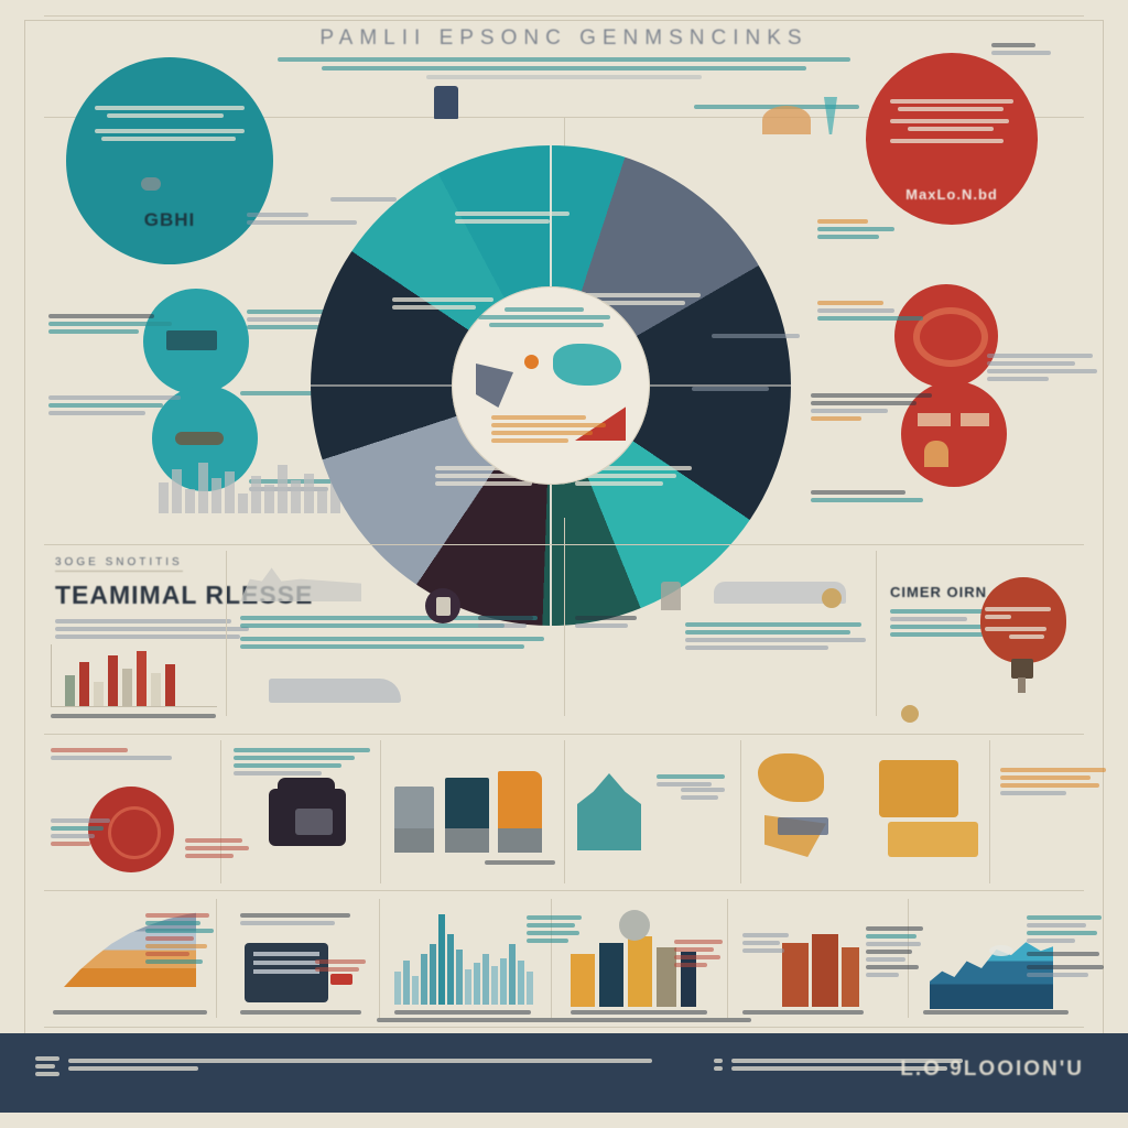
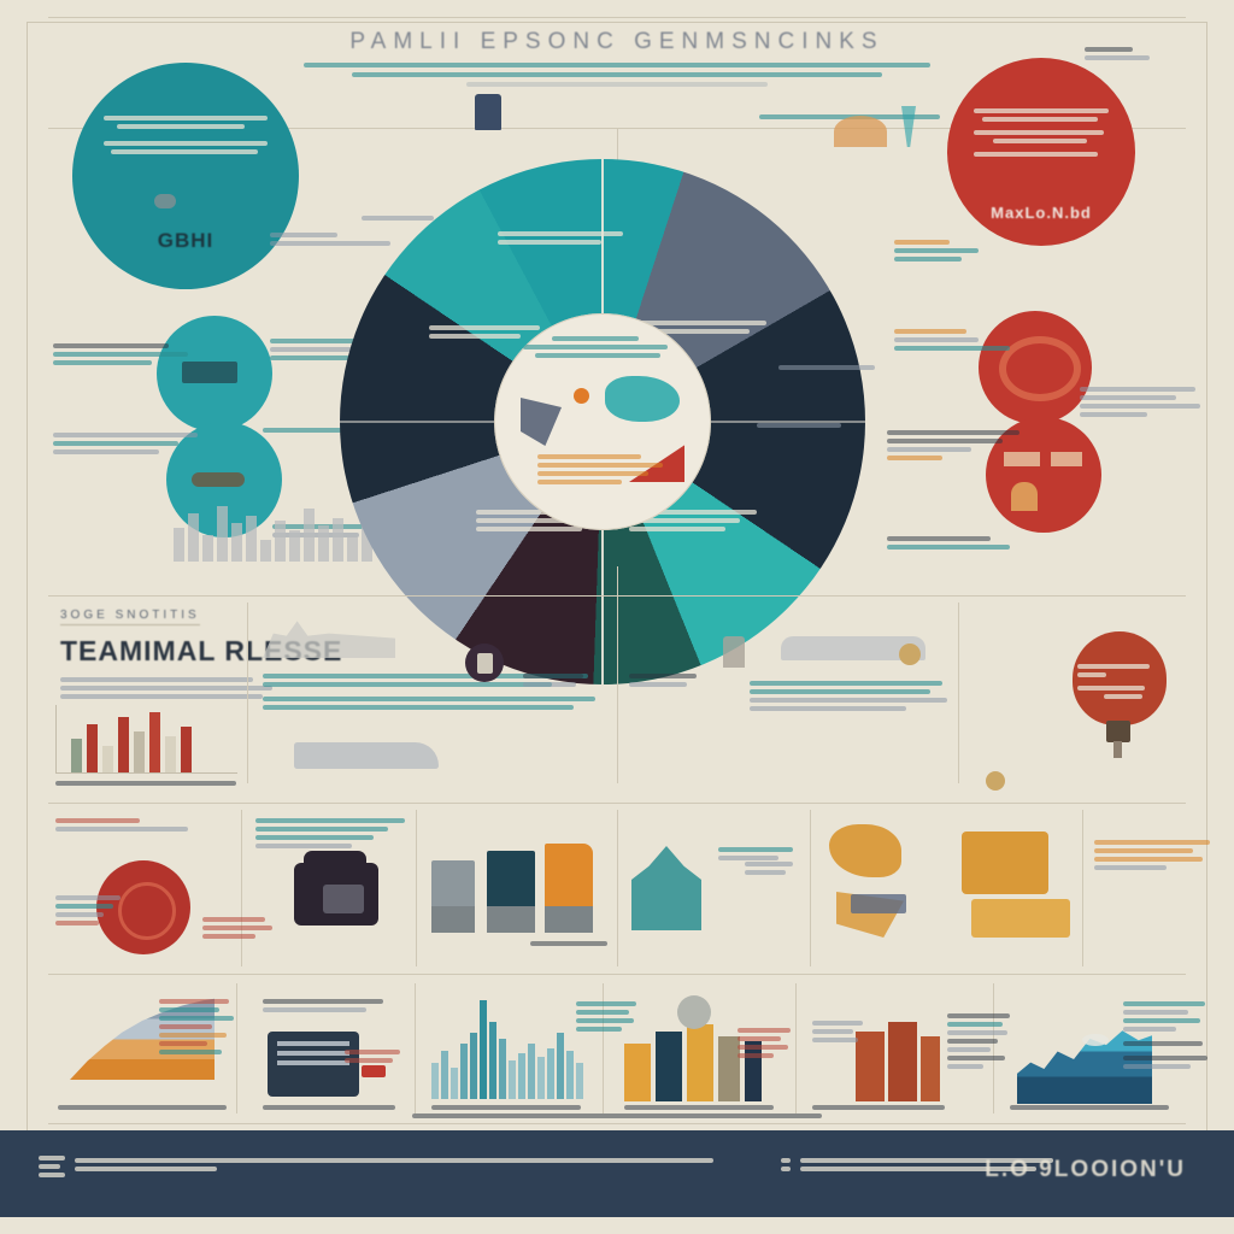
  PAMLII EPSONC GENMSNCINKS
  GBHI
  MaxLo.N.bd
  3OGE SNOTITIS
  TEAMIMAL RLESSE
- CIMER OIRN
  L.O 9LOOION'U
